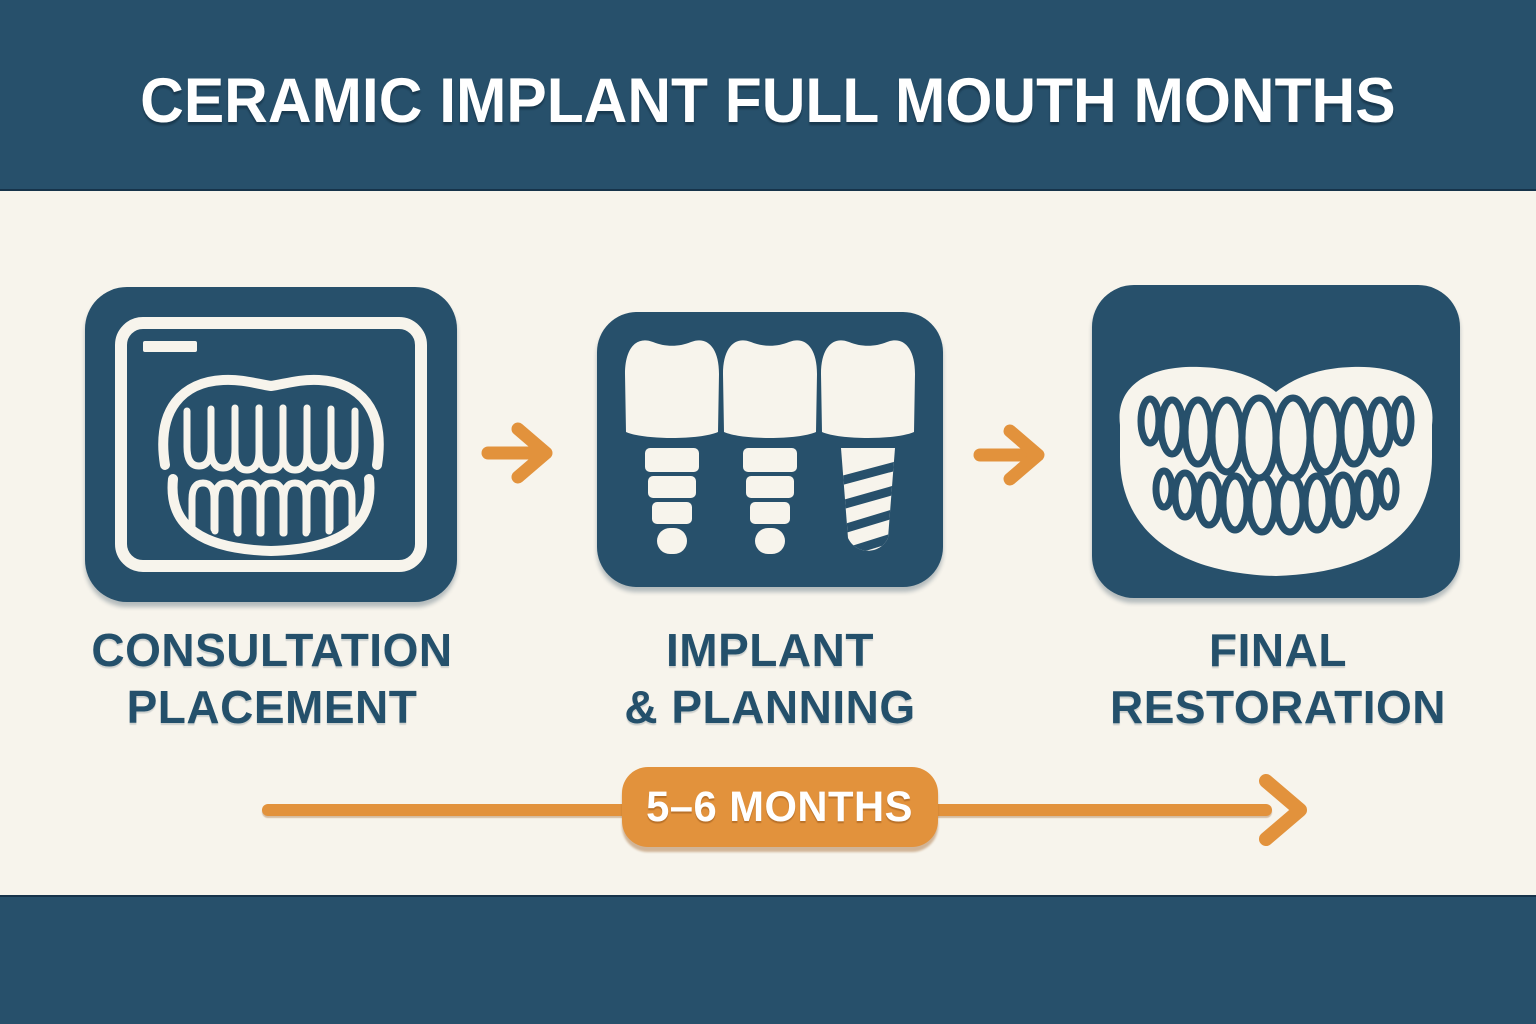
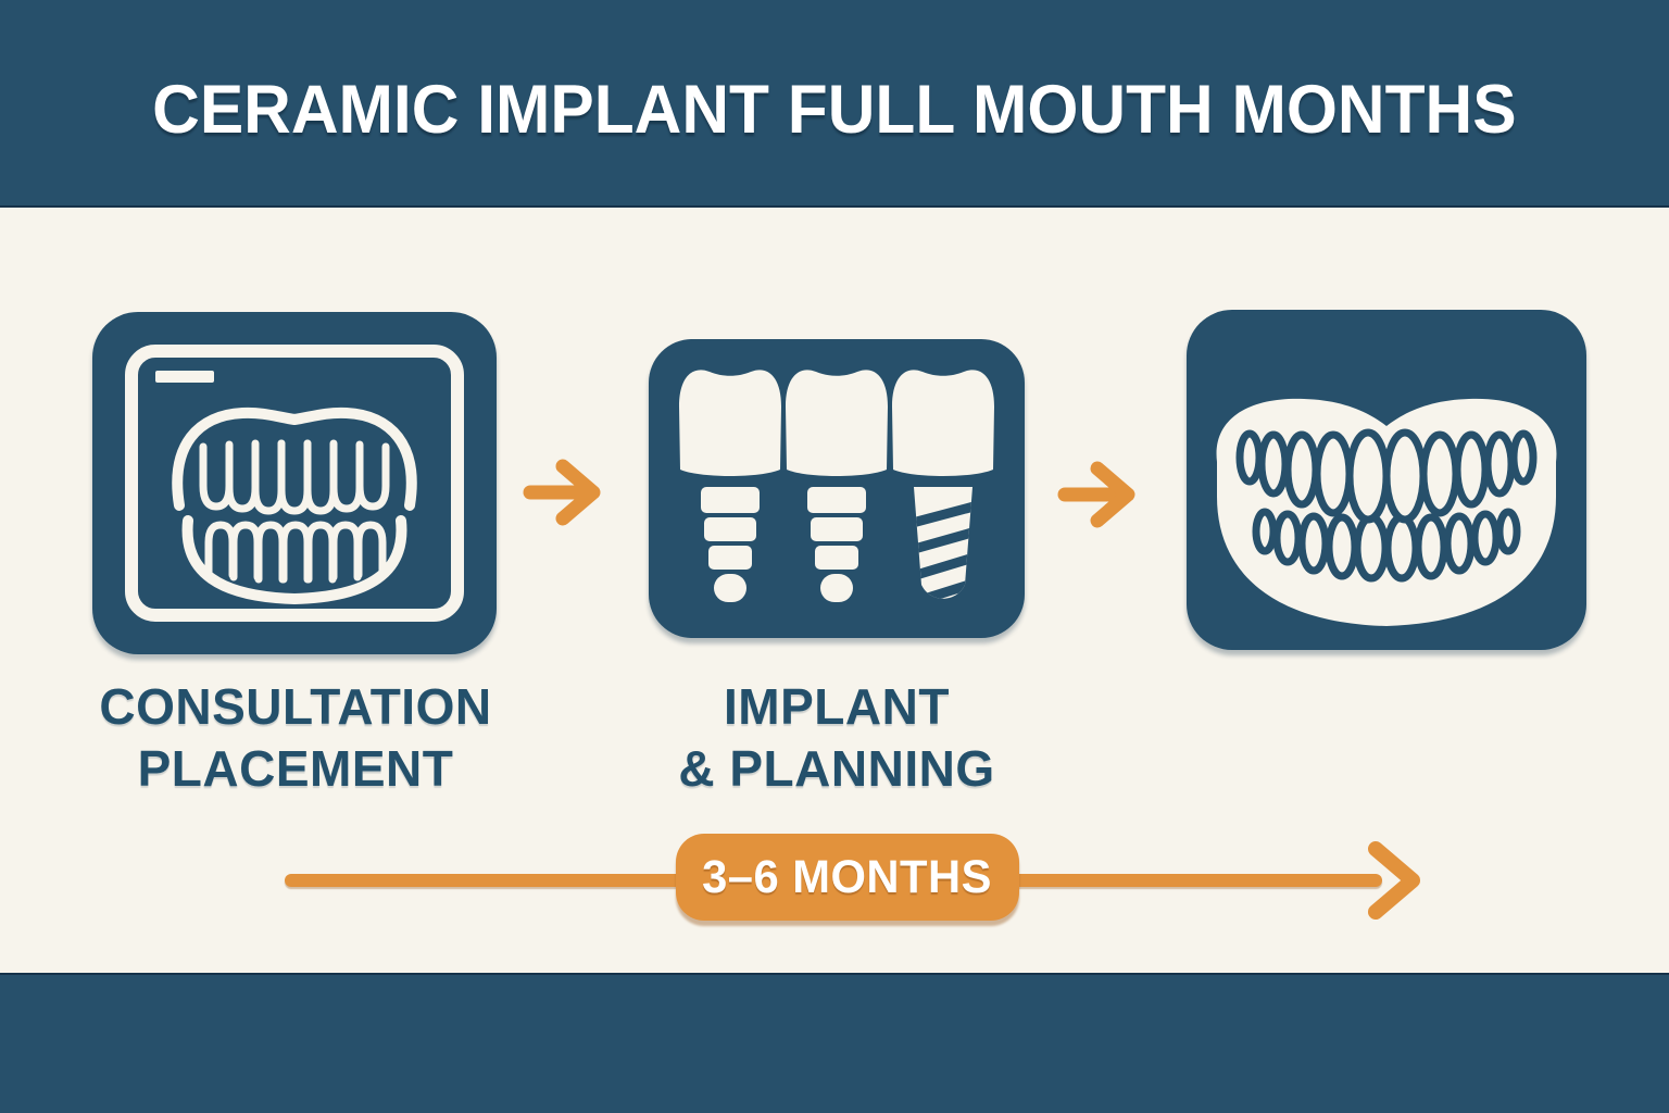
  CERAMIC IMPLANT FULL MOUTH MONTHS
  CONSULTATION
  PLACEMENT
  IMPLANT
  & PLANNING
- FINAL
- RESTORATION
- 5–6 MONTHS
+ 3–6 MONTHS
